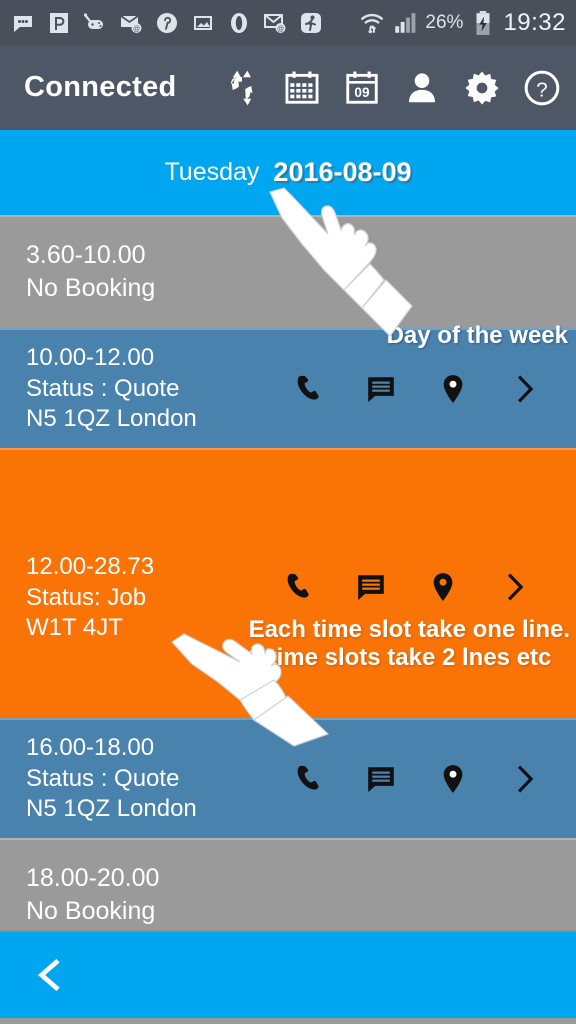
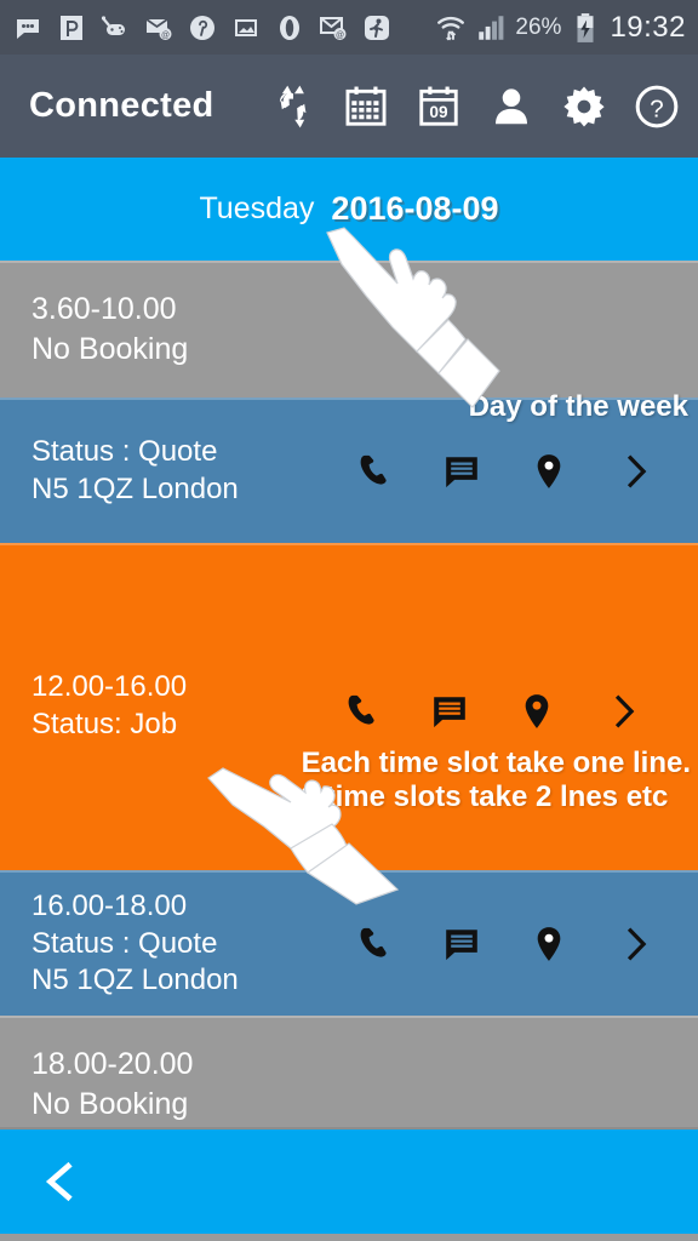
  26%
  19:32
  Connected
  09
  ?
  Tuesday
  2016-08-09
  3.60-10.00
  No Booking
- 10.00-12.00
  Status : Quote
  N5 1QZ London
- 12.00-28.73
+ 12.00-16.00
  Status: Job
- W1T 4JT
  16.00-18.00
  Status : Quote
  N5 1QZ London
  18.00-20.00
  No Booking
  Day of the week
  Each time slot take one line.
  ime slots take 2 lnes etc
